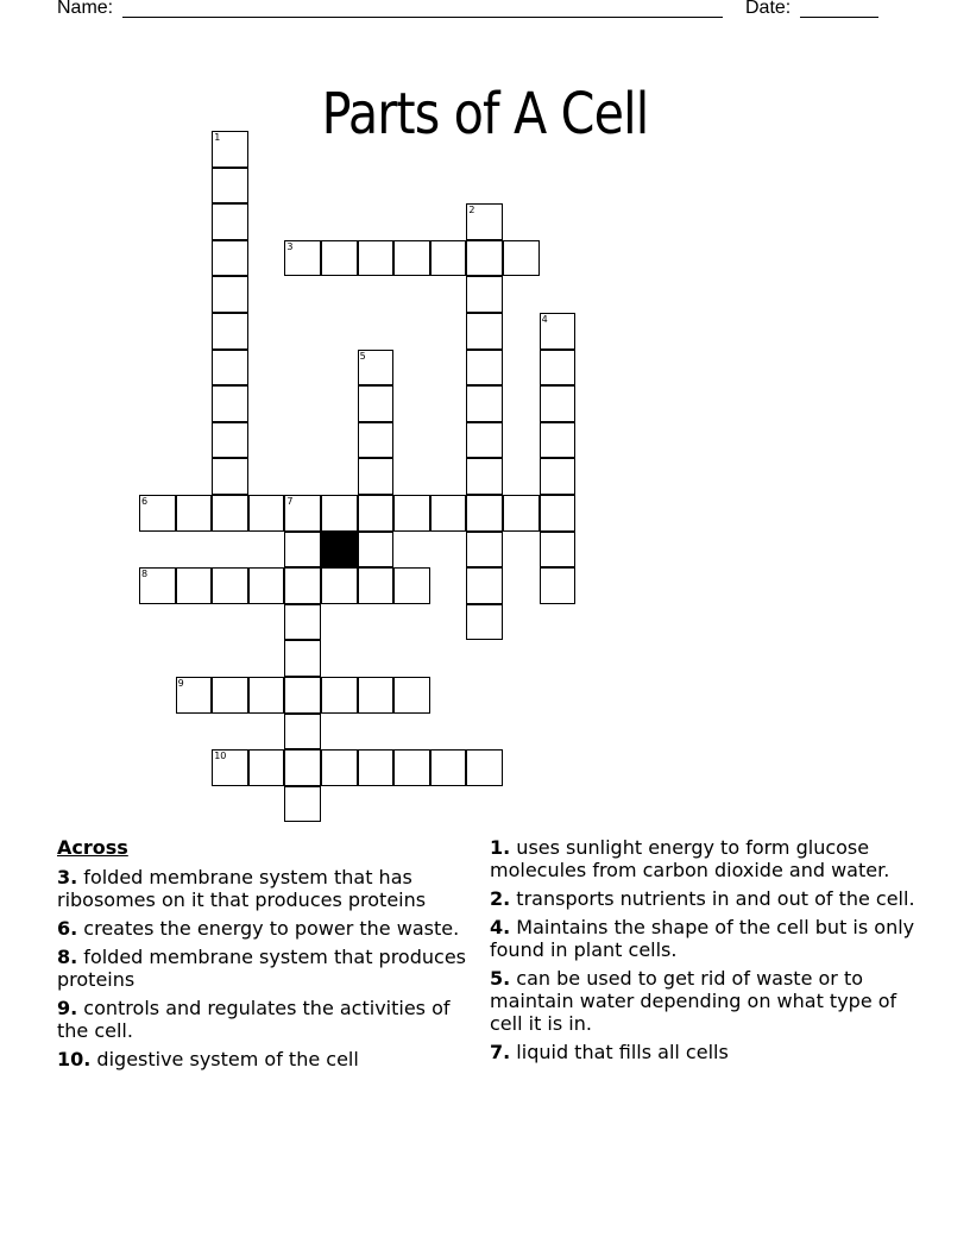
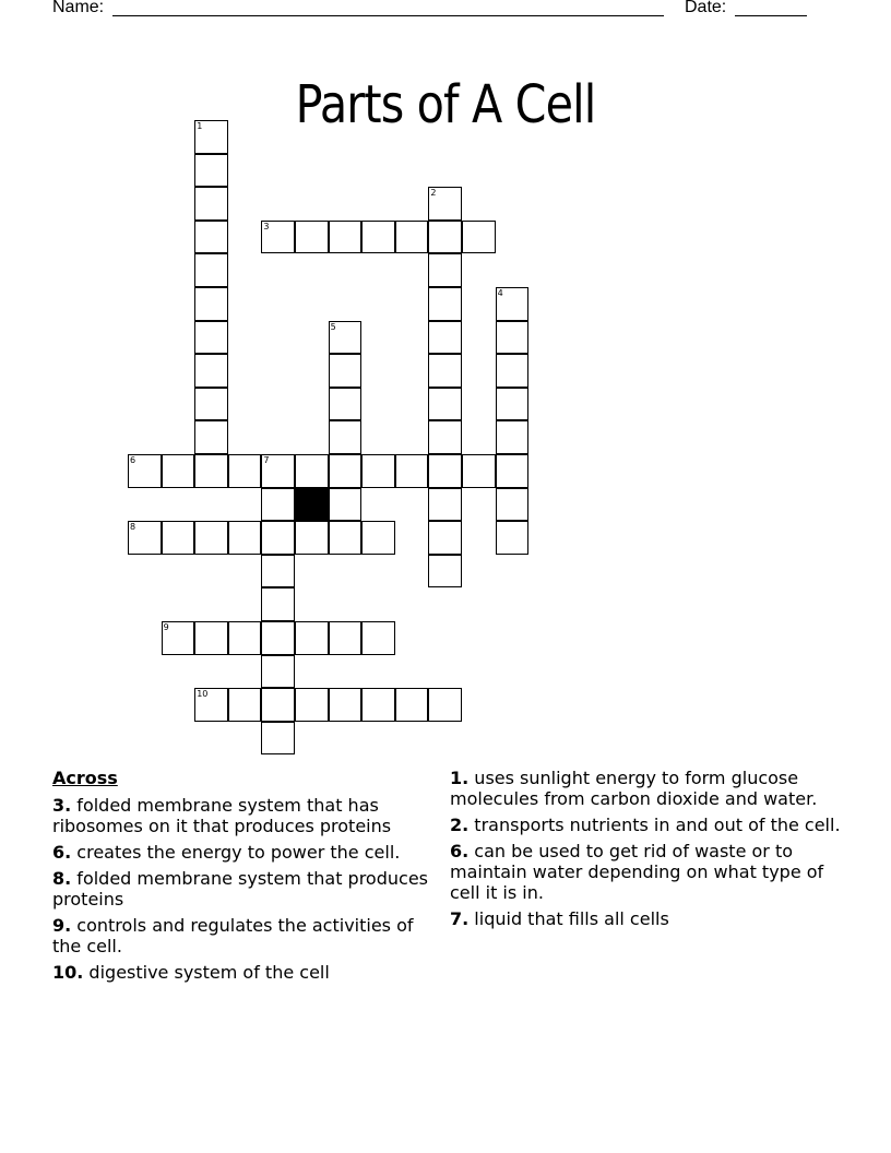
  Name:
  Date:
  Parts of A Cell
  1
  2
  3
  4
  5
  6
  7
  8
  9
  10
  Across
  3. folded membrane system that has ribosomes on it that produces proteins
- 6. creates the energy to power the waste.
+ 6. creates the energy to power the cell.
  8. folded membrane system that produces proteins
  9. controls and regulates the activities of the cell.
  10. digestive system of the cell
  1. uses sunlight energy to form glucose molecules from carbon dioxide and water.
  2. transports nutrients in and out of the cell.
- 4. Maintains the shape of the cell but is only found in plant cells.
- 5. can be used to get rid of waste or to maintain water depending on what type of cell it is in.
+ 6. can be used to get rid of waste or to maintain water depending on what type of cell it is in.
  7. liquid that fills all cells
